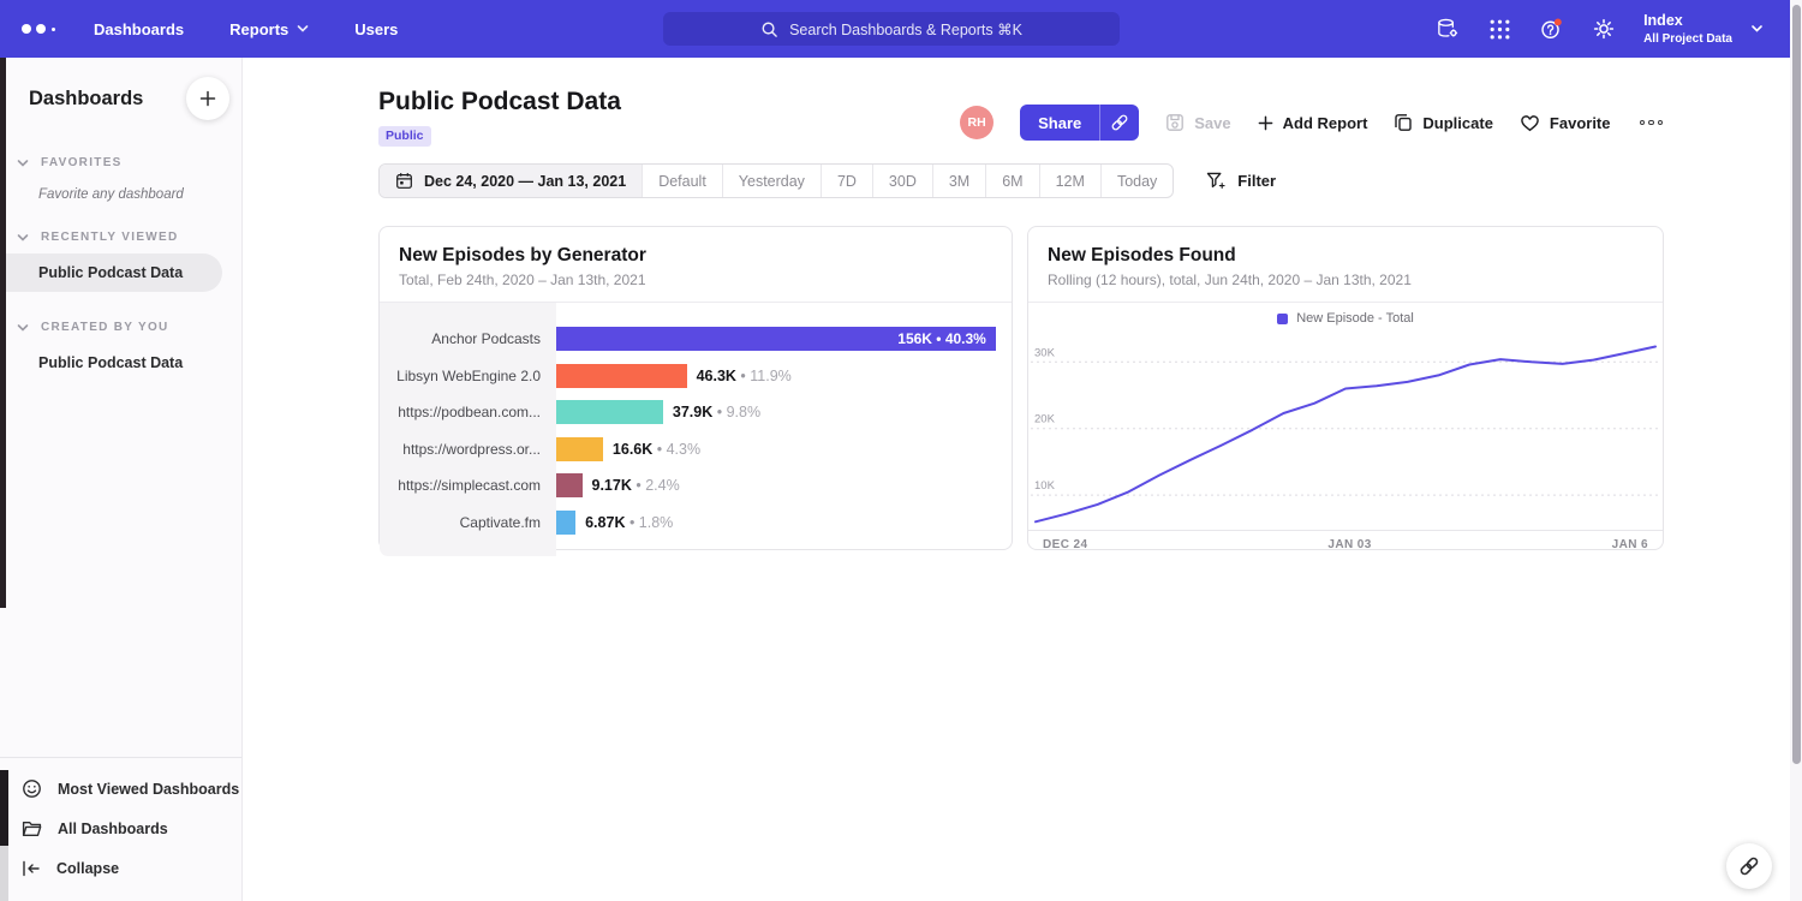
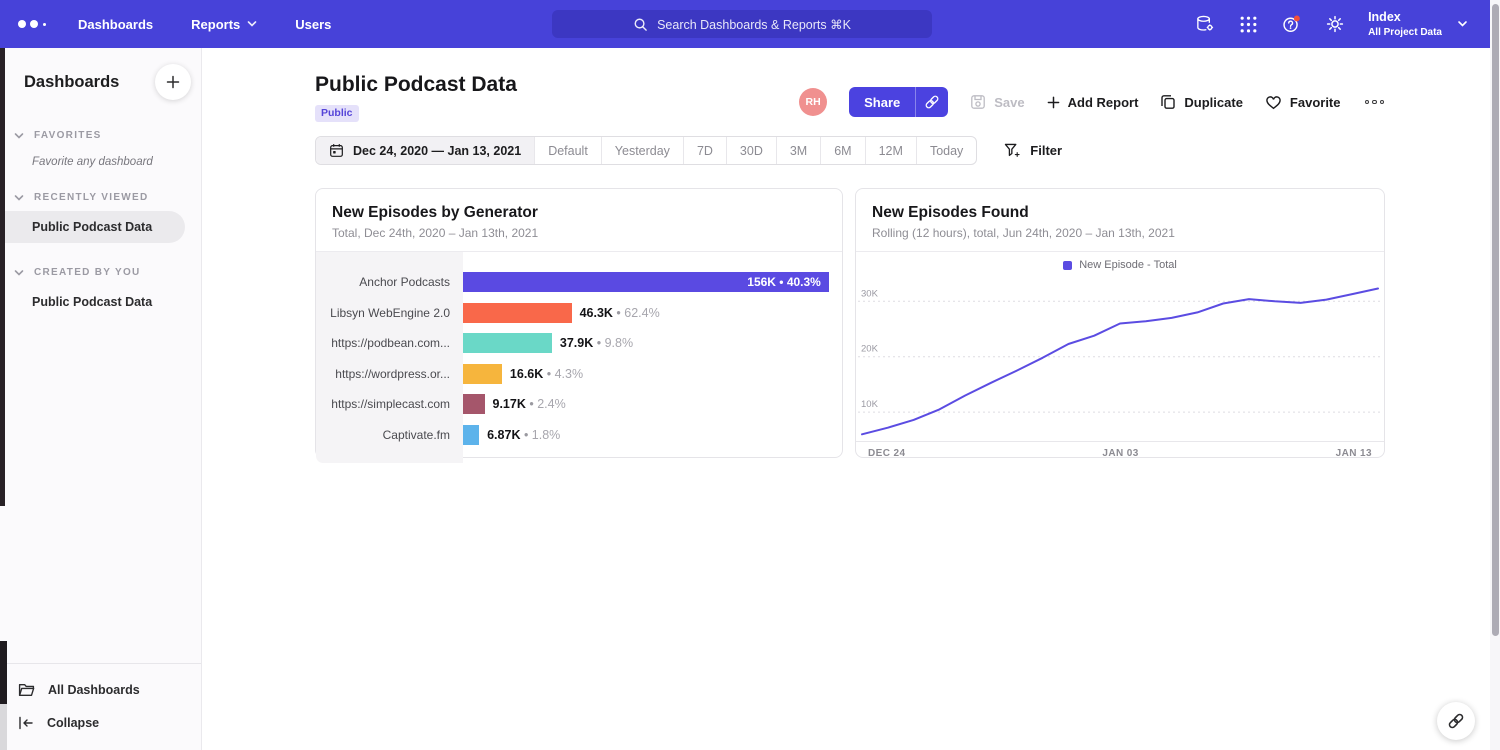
  Dashboards
  Reports
  Users
  Search Dashboards & Reports ⌘K
  Index
  All Project Data
  Dashboards
  FAVORITES
  Favorite any dashboard
  RECENTLY VIEWED
  Public Podcast Data
  CREATED BY YOU
  Public Podcast Data
- Most Viewed Dashboards
  All Dashboards
  Collapse
  Public Podcast Data
  Public
  RH
  Share
  Save
  Add Report
  Duplicate
  Favorite
  Dec 24, 2020 — Jan 13, 2021
  Default
  Yesterday
  7D
  30D
  3M
  6M
  12M
  Today
  Filter
  New Episodes by Generator
- Total, Feb 24th, 2020 – Jan 13th, 2021
+ Total, Dec 24th, 2020 – Jan 13th, 2021
  Anchor Podcasts
  Libsyn WebEngine 2.0
  https://podbean.com...
  https://wordpress.or...
  https://simplecast.com
  Captivate.fm
  156K • 40.3%
- 46.3K • 11.9%
+ 46.3K • 62.4%
  37.9K • 9.8%
  16.6K • 4.3%
  9.17K • 2.4%
  6.87K • 1.8%
  New Episodes Found
  Rolling (12 hours), total, Jun 24th, 2020 – Jan 13th, 2021
  New Episode - Total
  10K
  20K
  30K
  DEC 24
  JAN 03
- JAN 6
+ JAN 13
